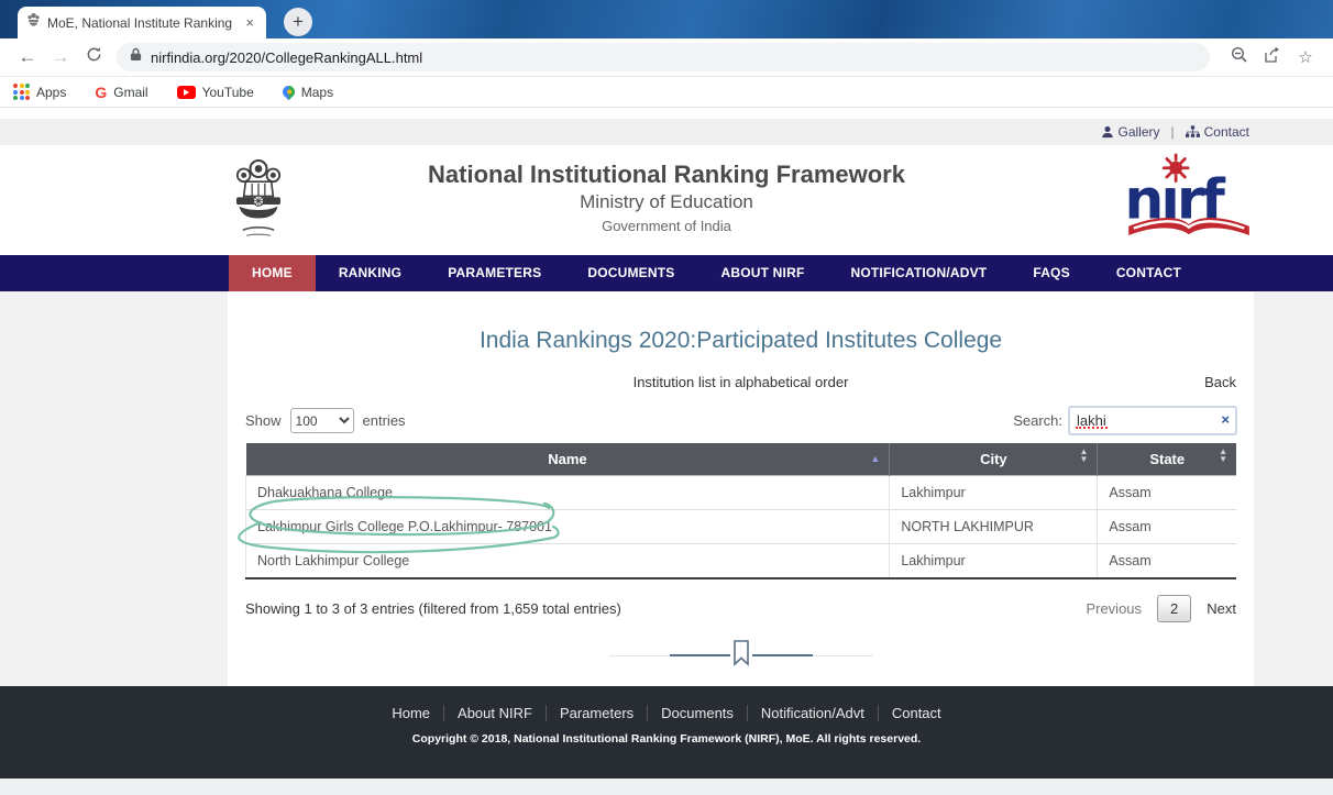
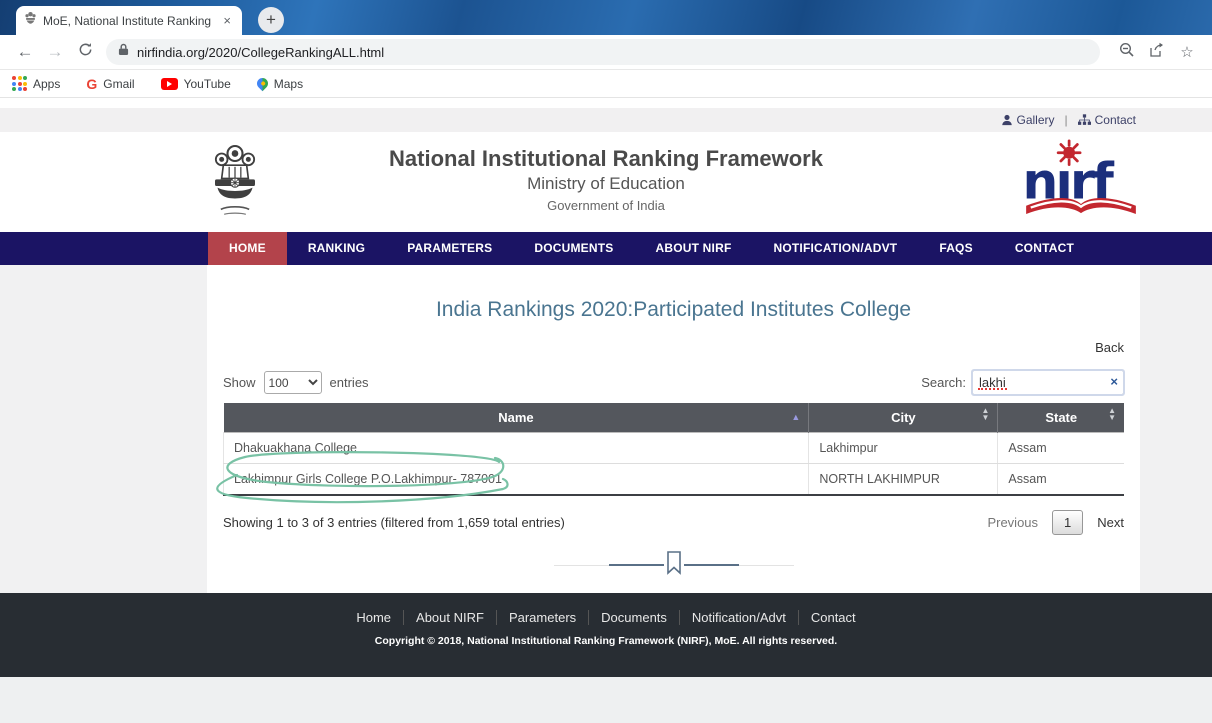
  MoE, National Institute Ranking
  ×
  +
  ←
  →
  nirfindia.org/2020/CollegeRankingALL.html
  ☆
  Apps
  G
  Gmail
  YouTube
  Maps
  Gallery
  |
  Contact
  National Institutional Ranking Framework
  Ministry of Education
  Government of India
  nırf
  HOME
  RANKING
  PARAMETERS
  DOCUMENTS
  ABOUT NIRF
  NOTIFICATION/ADVT
  FAQS
  CONTACT
  India Rankings 2020:Participated Institutes College
- Institution list in alphabetical order
  Back
  Show
  100
  entries
  Search:
  lakhi
  ×
  Name ▲	City ▲▼	State ▲▼
  Dhakuakhana College	Lakhimpur	Assam
  Lhimpur Girls College P.O.Lakhimpur- 78701	NORTH LAKHIMPUR	Assam
- North Lakhimpur College	Lakhimpur	Assam
  Showing 1 to 3 of 3 entries (filtered from 1,659 total entries)
  Previous
- 2
+ 1
  Next
  Home
  About NIRF
  Parameters
  Documents
  Notification/Advt
  Contact
  Copyright © 2018, National Institutional Ranking Framework (NIRF), MoE. All rights reserved.
